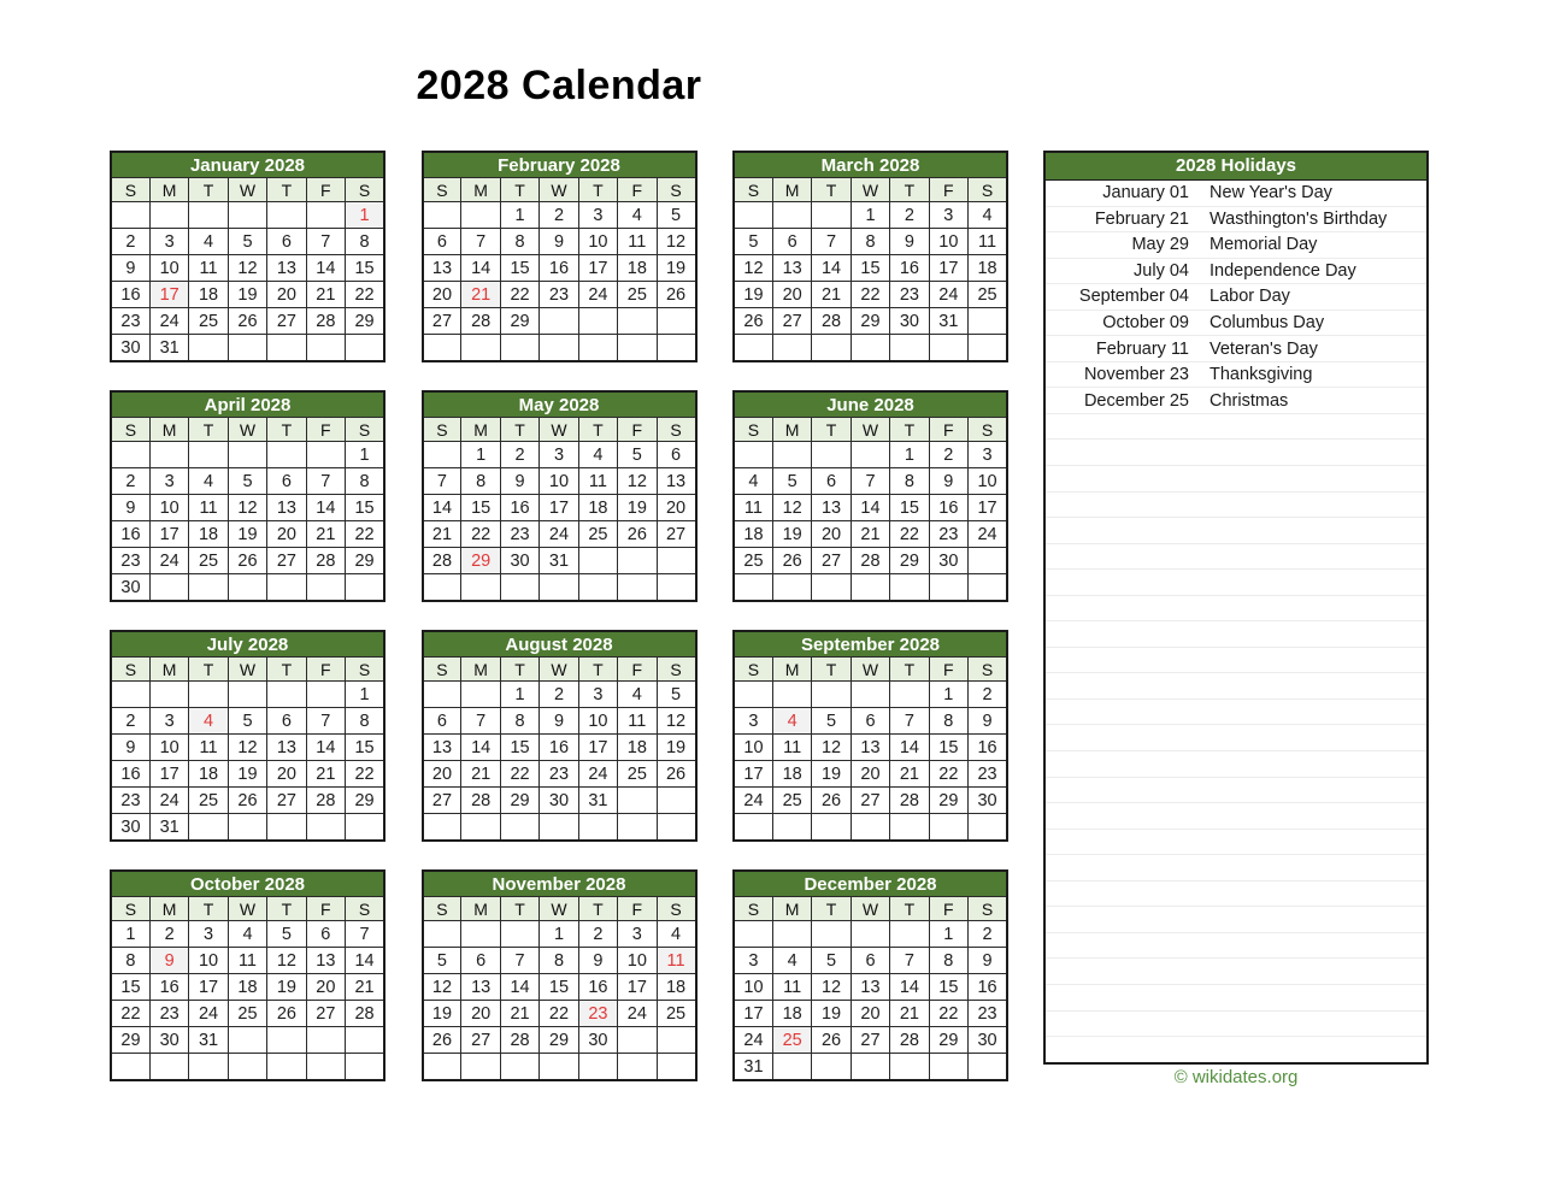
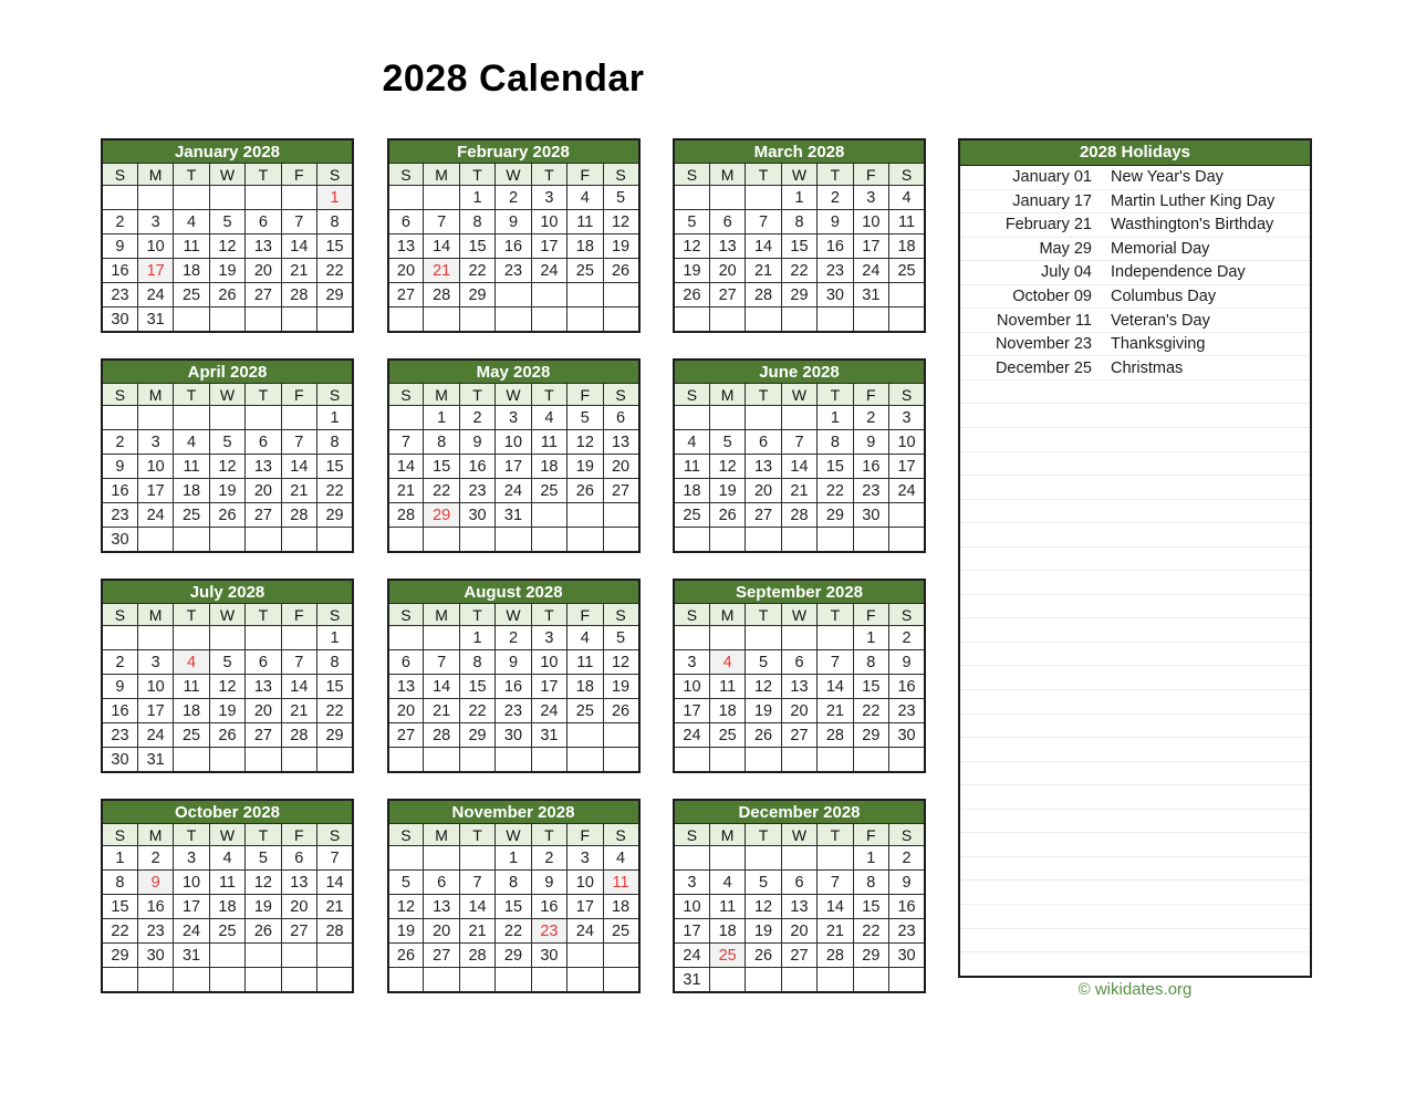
  2028 Calendar
  January 2028
  S	M	T	W	T	F	S
  						1
  2	3	4	5	6	7	8
  9	10	11	12	13	14	15
  16	17	18	19	20	21	22
  23	24	25	26	27	28	29
  30	31
  February 2028
  S	M	T	W	T	F	S
  		1	2	3	4	5
  6	7	8	9	10	11	12
  13	14	15	16	17	18	19
  20	21	22	23	24	25	26
  27	28	29
  March 2028
  S	M	T	W	T	F	S
  			1	2	3	4
  5	6	7	8	9	10	11
  12	13	14	15	16	17	18
  19	20	21	22	23	24	25
  26	27	28	29	30	31
  April 2028
  S	M	T	W	T	F	S
  						1
  2	3	4	5	6	7	8
  9	10	11	12	13	14	15
  16	17	18	19	20	21	22
  23	24	25	26	27	28	29
  30
  May 2028
  S	M	T	W	T	F	S
  	1	2	3	4	5	6
  7	8	9	10	11	12	13
  14	15	16	17	18	19	20
  21	22	23	24	25	26	27
  28	29	30	31
  June 2028
  S	M	T	W	T	F	S
  				1	2	3
  4	5	6	7	8	9	10
  11	12	13	14	15	16	17
  18	19	20	21	22	23	24
  25	26	27	28	29	30
  July 2028
  S	M	T	W	T	F	S
  						1
  2	3	4	5	6	7	8
  9	10	11	12	13	14	15
  16	17	18	19	20	21	22
  23	24	25	26	27	28	29
  30	31
  August 2028
  S	M	T	W	T	F	S
  		1	2	3	4	5
  6	7	8	9	10	11	12
  13	14	15	16	17	18	19
  20	21	22	23	24	25	26
  27	28	29	30	31
  September 2028
  S	M	T	W	T	F	S
  					1	2
  3	4	5	6	7	8	9
  10	11	12	13	14	15	16
  17	18	19	20	21	22	23
  24	25	26	27	28	29	30
  October 2028
  S	M	T	W	T	F	S
  1	2	3	4	5	6	7
  8	9	10	11	12	13	14
  15	16	17	18	19	20	21
  22	23	24	25	26	27	28
  29	30	31
  November 2028
  S	M	T	W	T	F	S
  			1	2	3	4
  5	6	7	8	9	10	11
  12	13	14	15	16	17	18
  19	20	21	22	23	24	25
  26	27	28	29	30
  December 2028
  S	M	T	W	T	F	S
  					1	2
  3	4	5	6	7	8	9
  10	11	12	13	14	15	16
  17	18	19	20	21	22	23
  24	25	26	27	28	29	30
  31
  2028 Holidays
  January 01
  New Year's Day
+ January 17
+ Martin Luther King Day
  February 21
  Wasthington's Birthday
  May 29
  Memorial Day
  July 04
  Independence Day
- September 04
- Labor Day
  October 09
  Columbus Day
- February 11
+ November 11
  Veteran's Day
  November 23
  Thanksgiving
  December 25
  Christmas
  © wikidates.org
